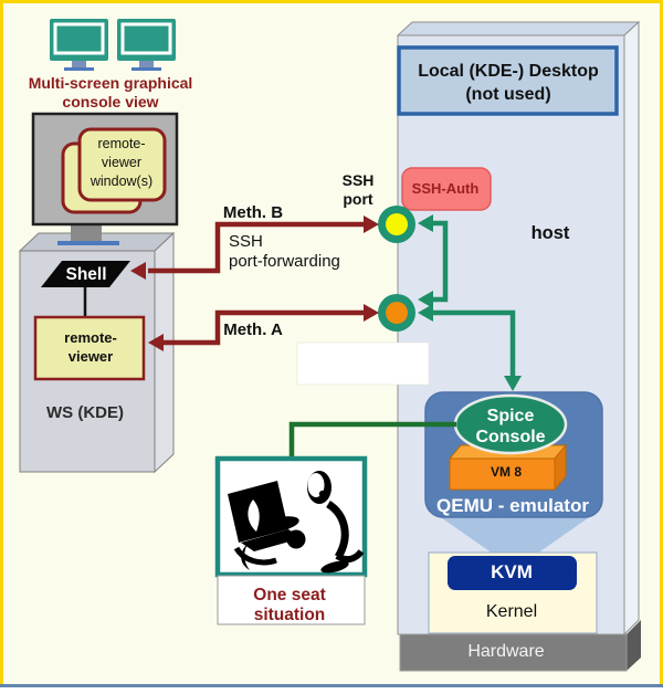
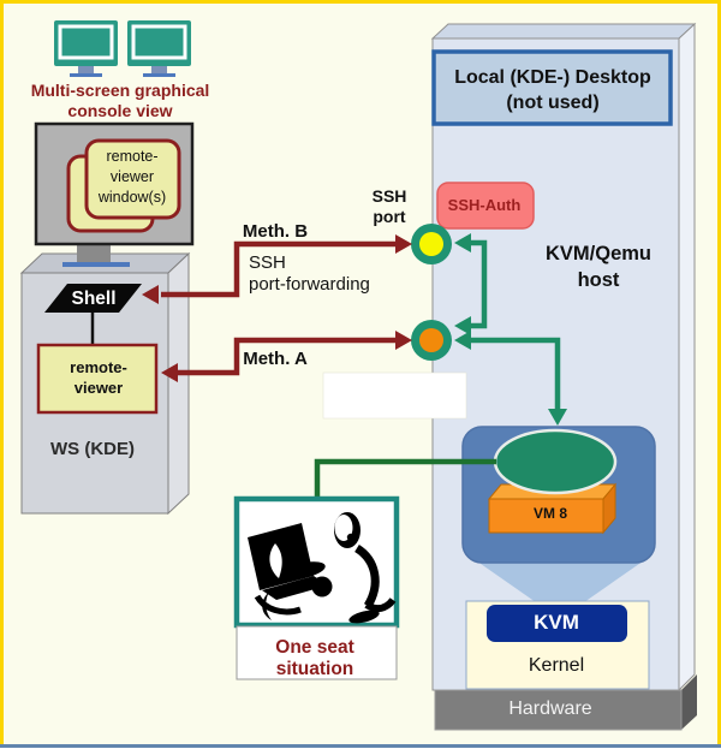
  Multi-screen graphical
  console view
  remote-
  viewer
  window(s)
  Shell
  remote-
  viewer
  WS (KDE)
  Meth. B
  SSH
  port-forwarding
  Meth. A
  SSH
  port
  Local (KDE-) Desktop
  (not used)
  SSH-Auth
+ KVM/Qemu
  host
- Spice
- Console
  VM 8
- QEMU - emulator
  KVM
  Kernel
  Hardware
  One seat
  situation
